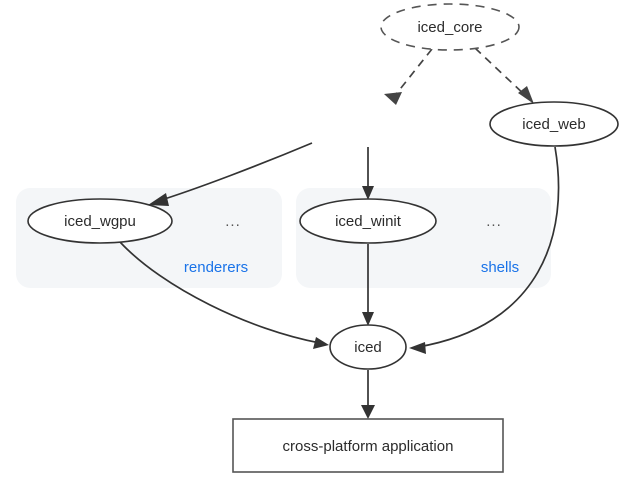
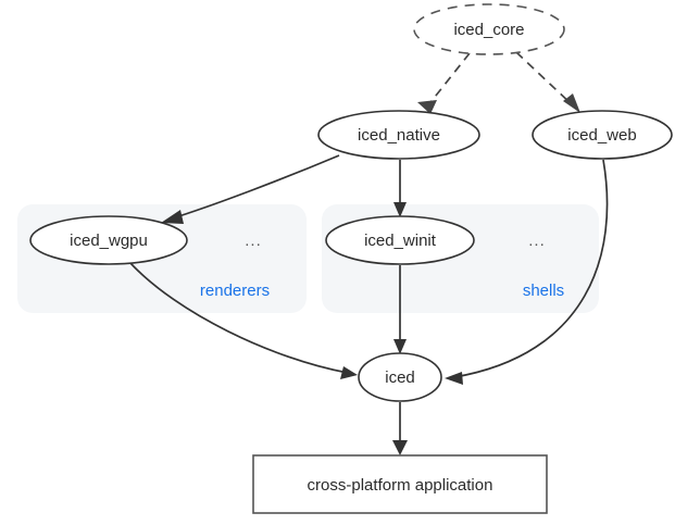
  ...
  renderers
  ...
  shells
  iced_core
+ iced_native
  iced_web
  iced_wgpu
  iced_winit
  iced
  cross-platform application
